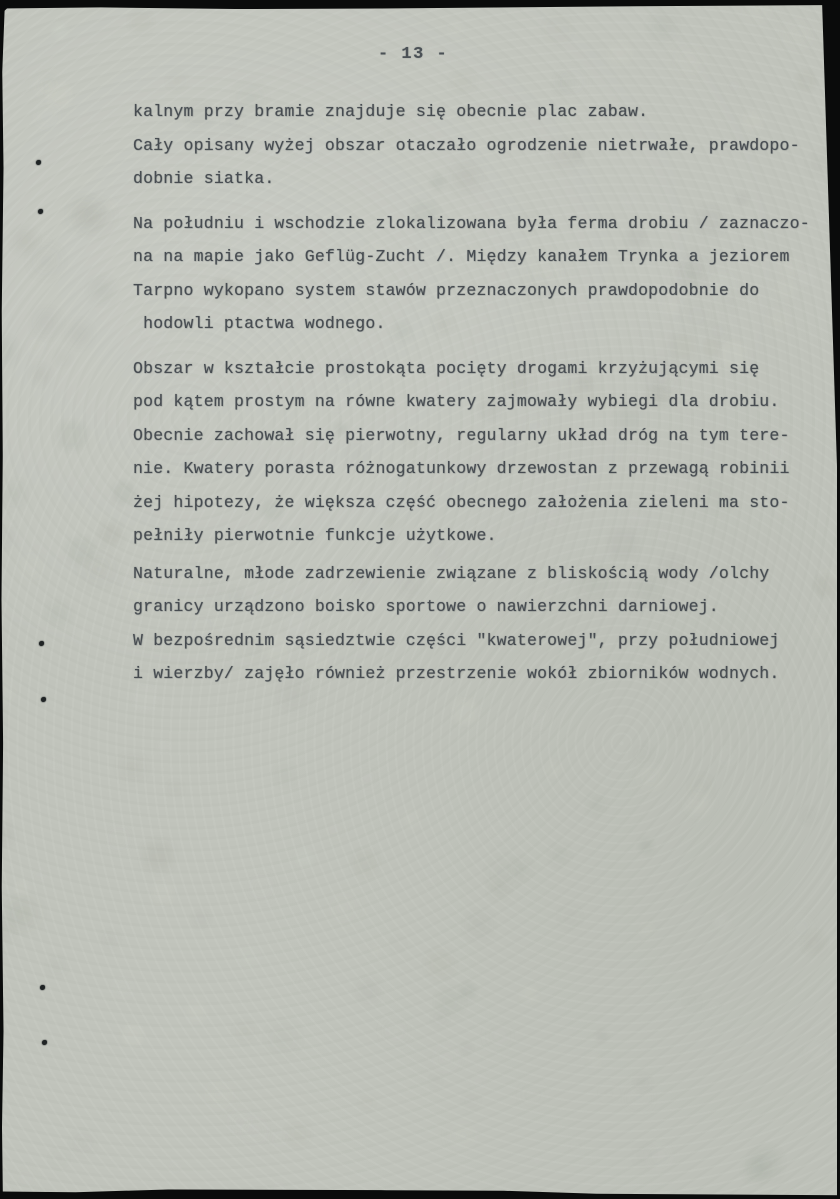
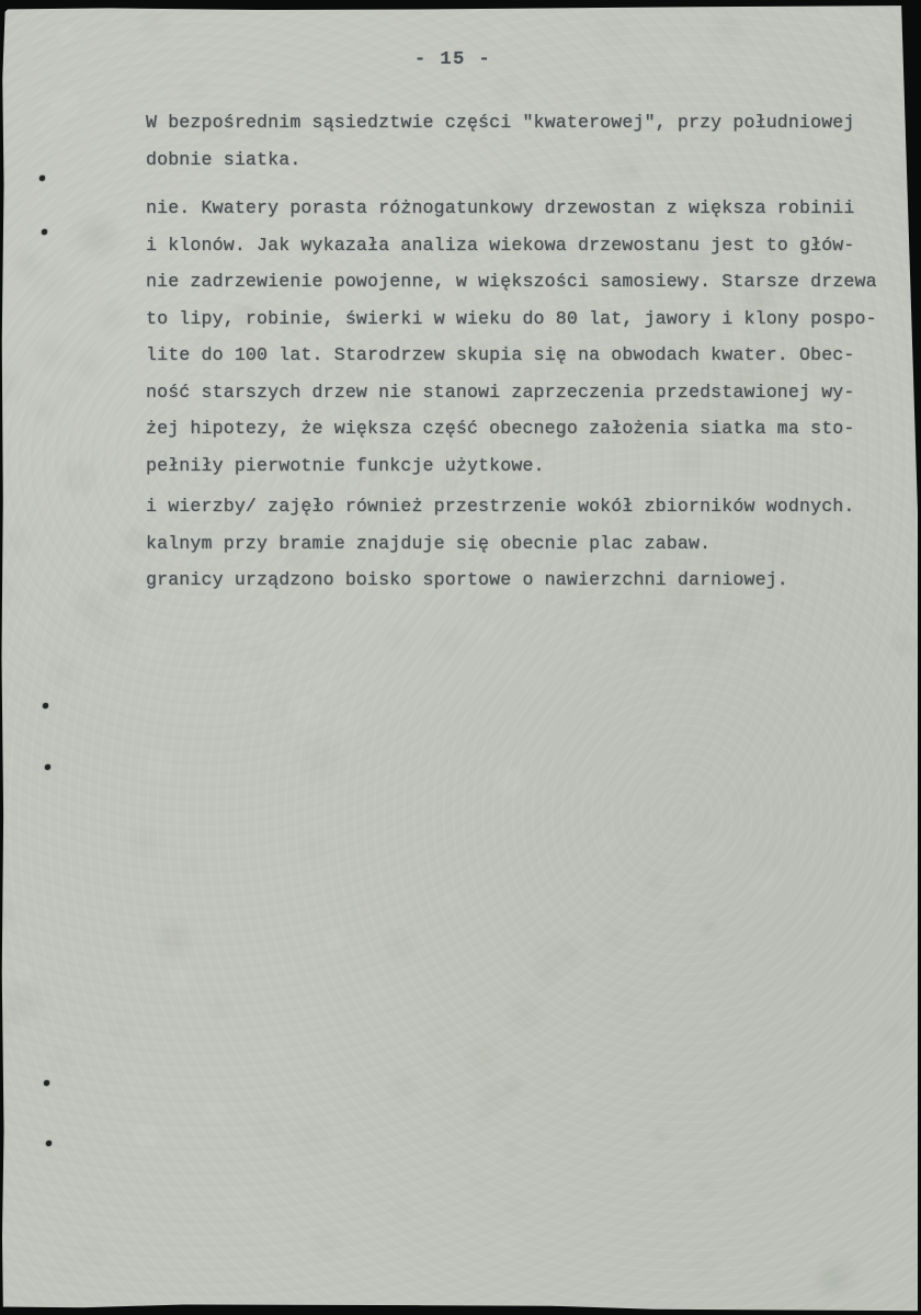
- - 13 -
+ - 15 -
- kalnym przy bramie znajduje się obecnie plac zabaw.
+ W bezpośrednim sąsiedztwie części "kwaterowej", przy południowej
- Cały opisany wyżej obszar otaczało ogrodzenie nietrwałe, prawdopo-
  dobnie siatka.
- Na południu i wschodzie zlokalizowana była ferma drobiu / zaznaczo-
- na na mapie jako Geflüg-Zucht /. Między kanałem Trynka a jeziorem
- Tarpno wykopano system stawów przeznaczonych prawdopodobnie do
- hodowli ptactwa wodnego.
- Obszar w kształcie prostokąta pocięty drogami krzyżującymi się
- pod kątem prostym na równe kwatery zajmowały wybiegi dla drobiu.
- Obecnie zachował się pierwotny, regularny układ dróg na tym tere-
- nie. Kwatery porasta różnogatunkowy drzewostan z przewagą robinii
+ nie. Kwatery porasta różnogatunkowy drzewostan z większa robinii
+ i klonów. Jak wykazała analiza wiekowa drzewostanu jest to głów-
+ nie zadrzewienie powojenne, w większości samosiewy. Starsze drzewa
+ to lipy, robinie, świerki w wieku do 80 lat, jawory i klony pospo-
+ lite do 100 lat. Starodrzew skupia się na obwodach kwater. Obec-
+ ność starszych drzew nie stanowi zaprzeczenia przedstawionej wy-
- żej hipotezy, że większa część obecnego założenia zieleni ma sto-
+ żej hipotezy, że większa część obecnego założenia siatka ma sto-
  pełniły pierwotnie funkcje użytkowe.
- Naturalne, młode zadrzewienie związane z bliskością wody /olchy
- granicy urządzono boisko sportowe o nawierzchni darniowej.
+ i wierzby/ zajęło również przestrzenie wokół zbiorników wodnych.
- W bezpośrednim sąsiedztwie części "kwaterowej", przy południowej
+ kalnym przy bramie znajduje się obecnie plac zabaw.
- i wierzby/ zajęło również przestrzenie wokół zbiorników wodnych.
+ granicy urządzono boisko sportowe o nawierzchni darniowej.
